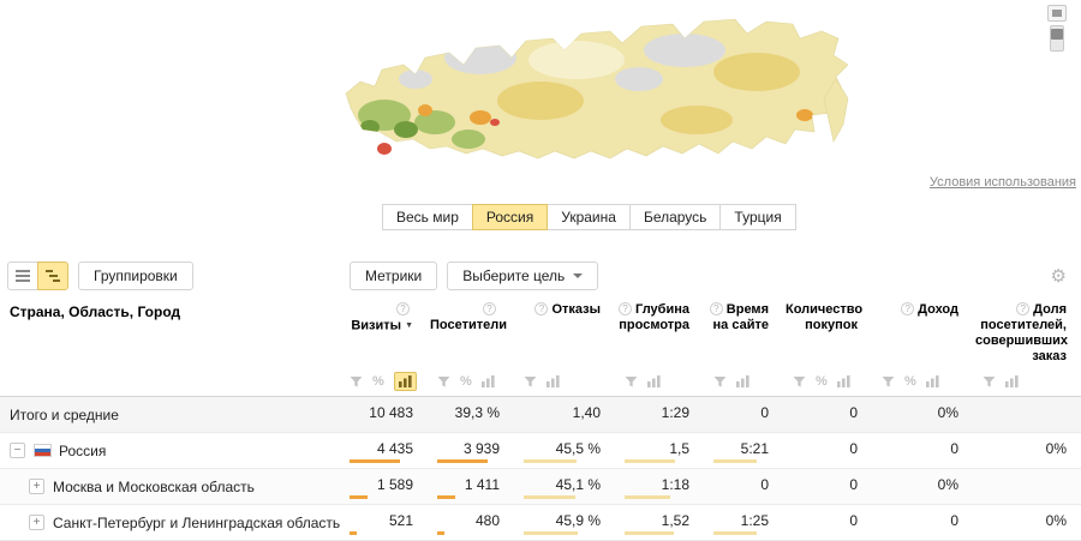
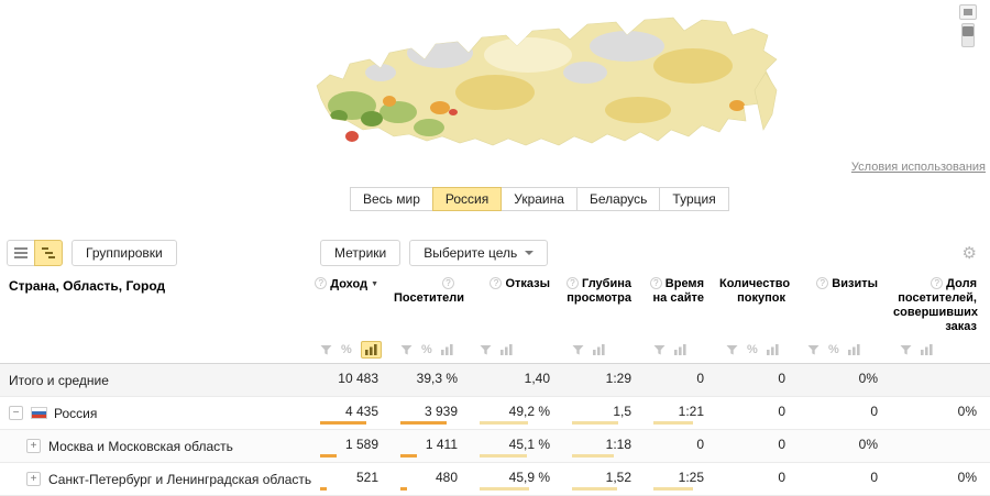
  Условия использования
  Весь мир
  Россия
  Украина
  Беларусь
  Турция
  Группировки
  Метрики
  Выберите цель
  ⚙
  Страна, Область, Город
- ?Визиты
+ ? Доход
  ?Посетители
  ? Отказы
  ? Глубина просмотра
  ? Время на сайте
  Количество покупок
- ? Доход
+ ? Визиты
  ? Доля посетителей, совершивших заказ
  %
  %
  %
  %
  Итого и средние
  10 483
  39,3 %
  1,40
  1:29
  0
  0
  0%
  −
  Россия
  4 435
  3 939
- 45,5 %
+ 49,2 %
  1,5
- 5:21
+ 1:21
  0
  0
  0%
  +
  Москва и Московская область
  1 589
  1 411
  45,1 %
  1:18
  0
  0
  0%
  +
  Санкт-Петербург и Ленинградская область
  521
  480
  45,9 %
  1,52
  1:25
  0
  0
  0%
